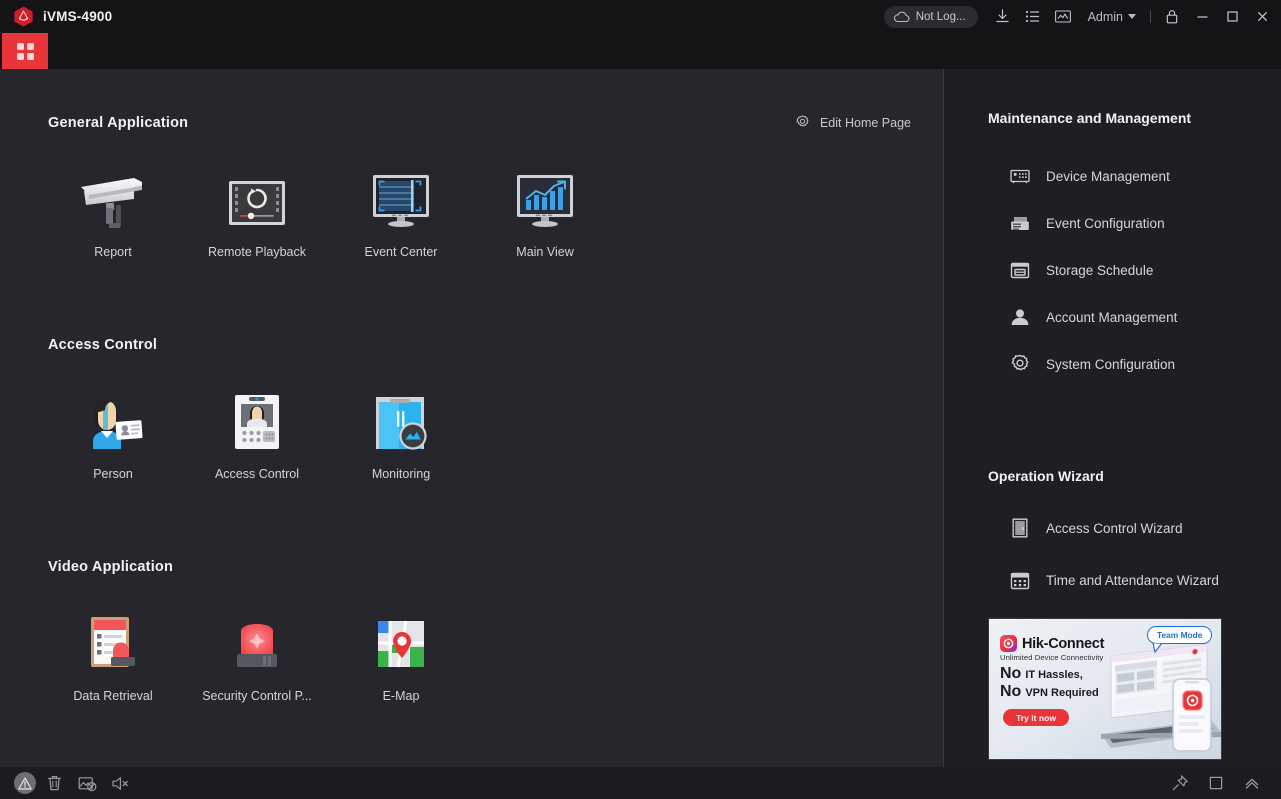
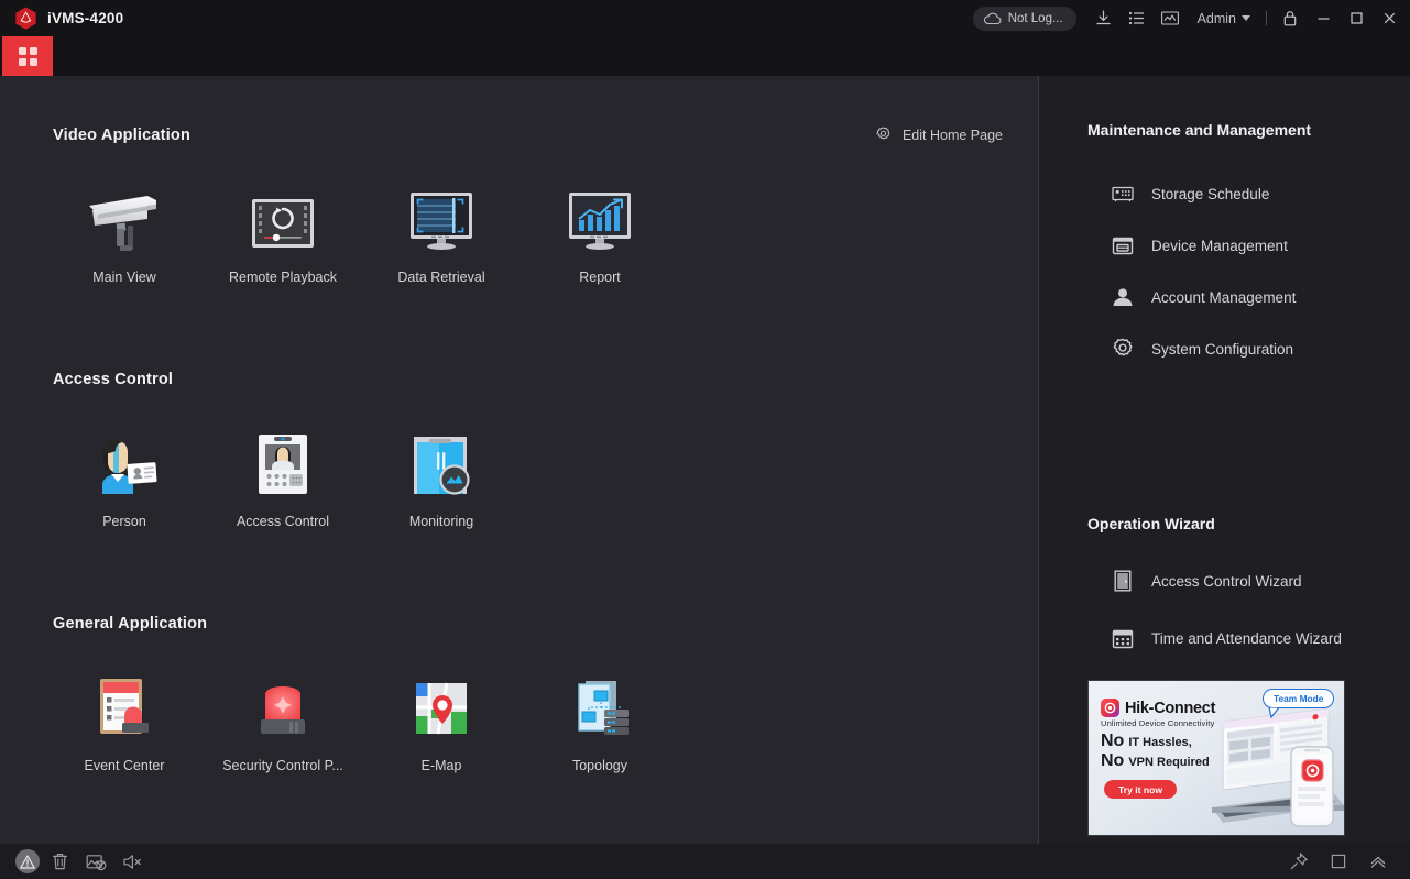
- iVMS-4900
+ iVMS-4200
  Not Log...
  Admin
  Edit Home Page
- General Application
+ Video Application
- Report
+ Main View
  Remote Playback
- Event Center
+ Data Retrieval
- Main View
+ Report
  Access Control
  Person
  Access Control
  Monitoring
- Video Application
+ General Application
- Data Retrieval
+ Event Center
  Security Control P...
  E-Map
+ Topology
  Maintenance and Management
- Device Management
+ Storage Schedule
- Event Configuration
- Storage Schedule
+ Device Management
  Account Management
  System Configuration
  Operation Wizard
  Access Control Wizard
  Time and Attendance Wizard
  Hik-Connect
  Unlimited Device Connectivity
  No
  IT Hassles,
  No
  VPN Required
  Try it now
  Team Mode
